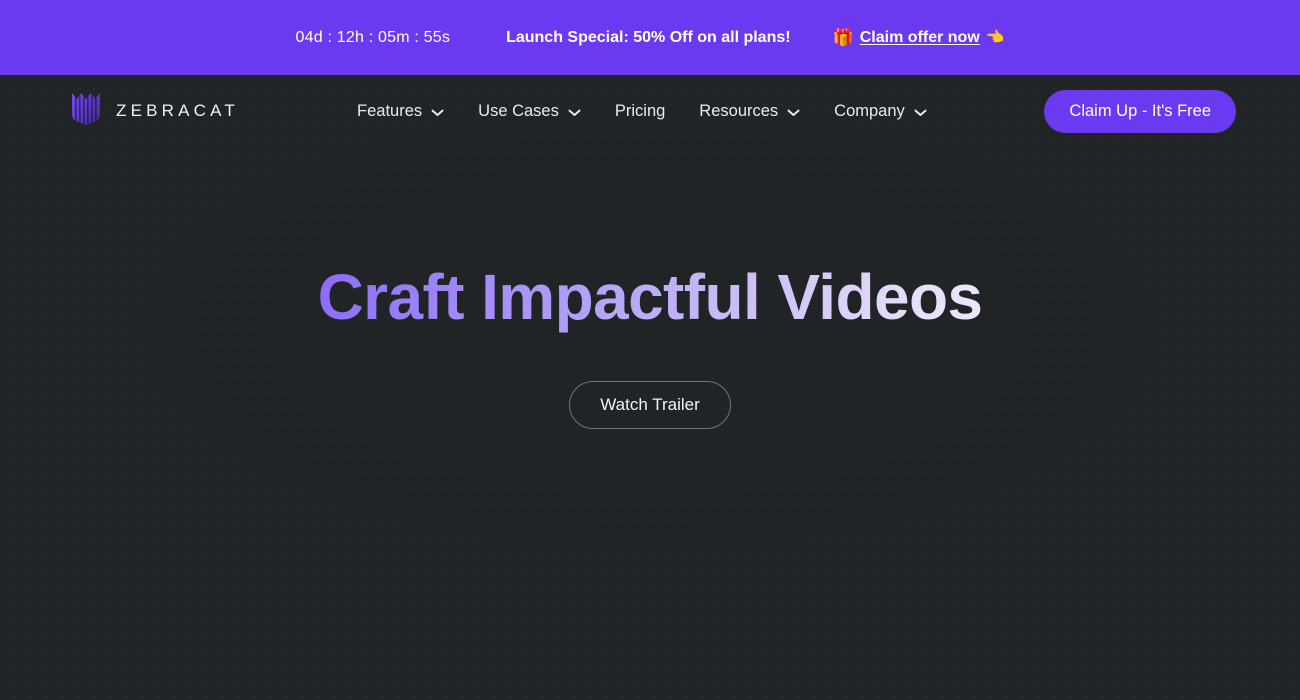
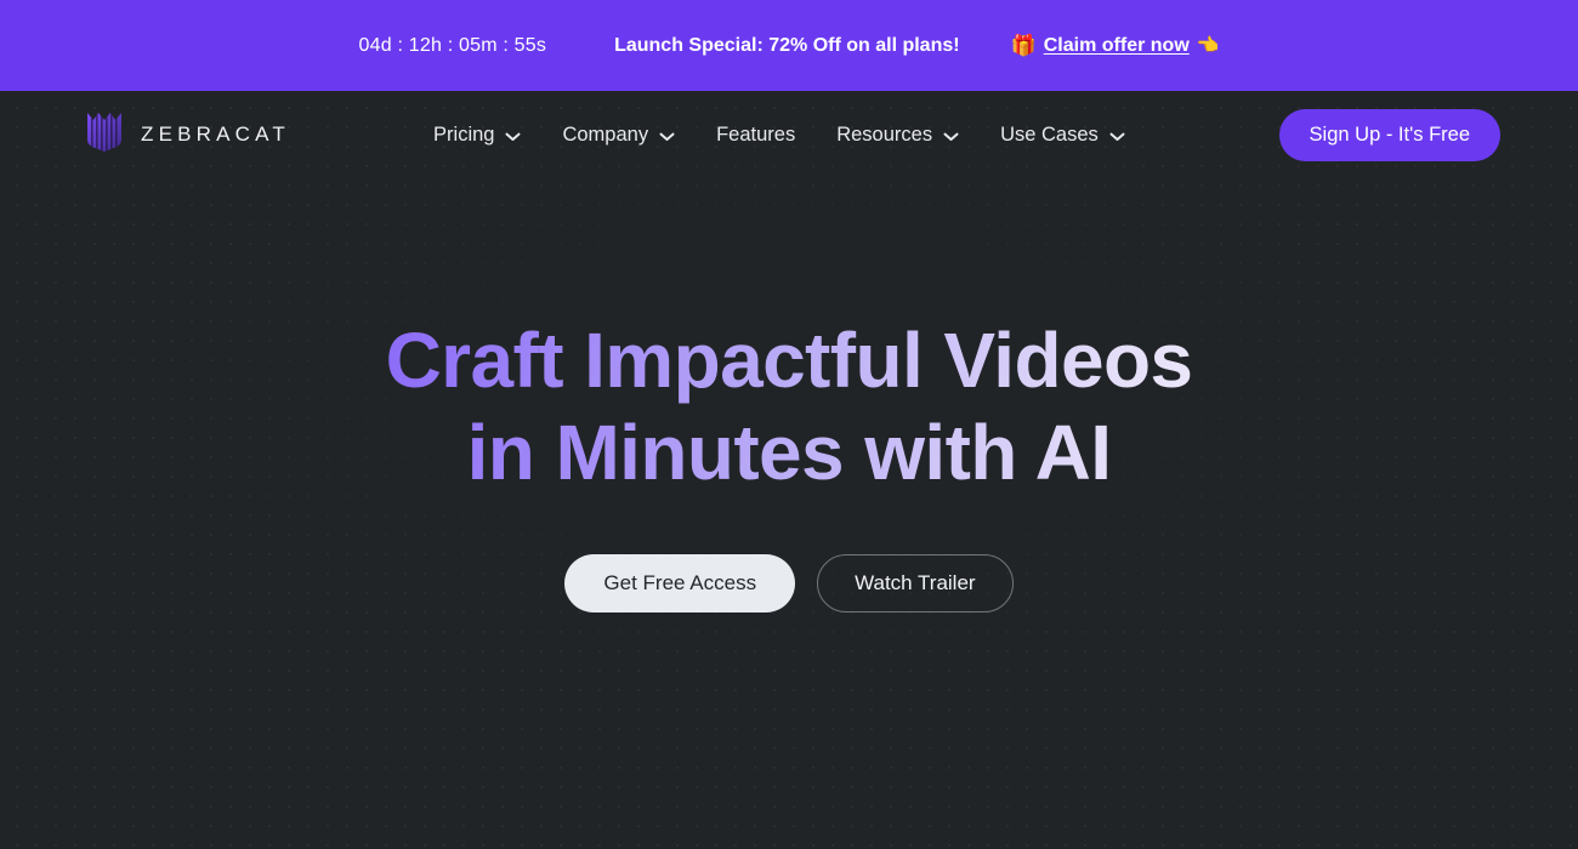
  04d : 12h : 05m : 55s
- Launch Special: 50% Off on all plans!
+ Launch Special: 72% Off on all plans!
  🎁
  Claim offer now
  👈
  ZEBRACAT
- Features
+ Pricing
- Use Cases
+ Company
- Pricing
+ Features
  Resources
- Company
+ Use Cases
- Claim Up - It's Free
+ Sign Up - It's Free
  Craft Impactful Videos
+ in Minutes with AI
+ Get Free Access
  Watch Trailer
